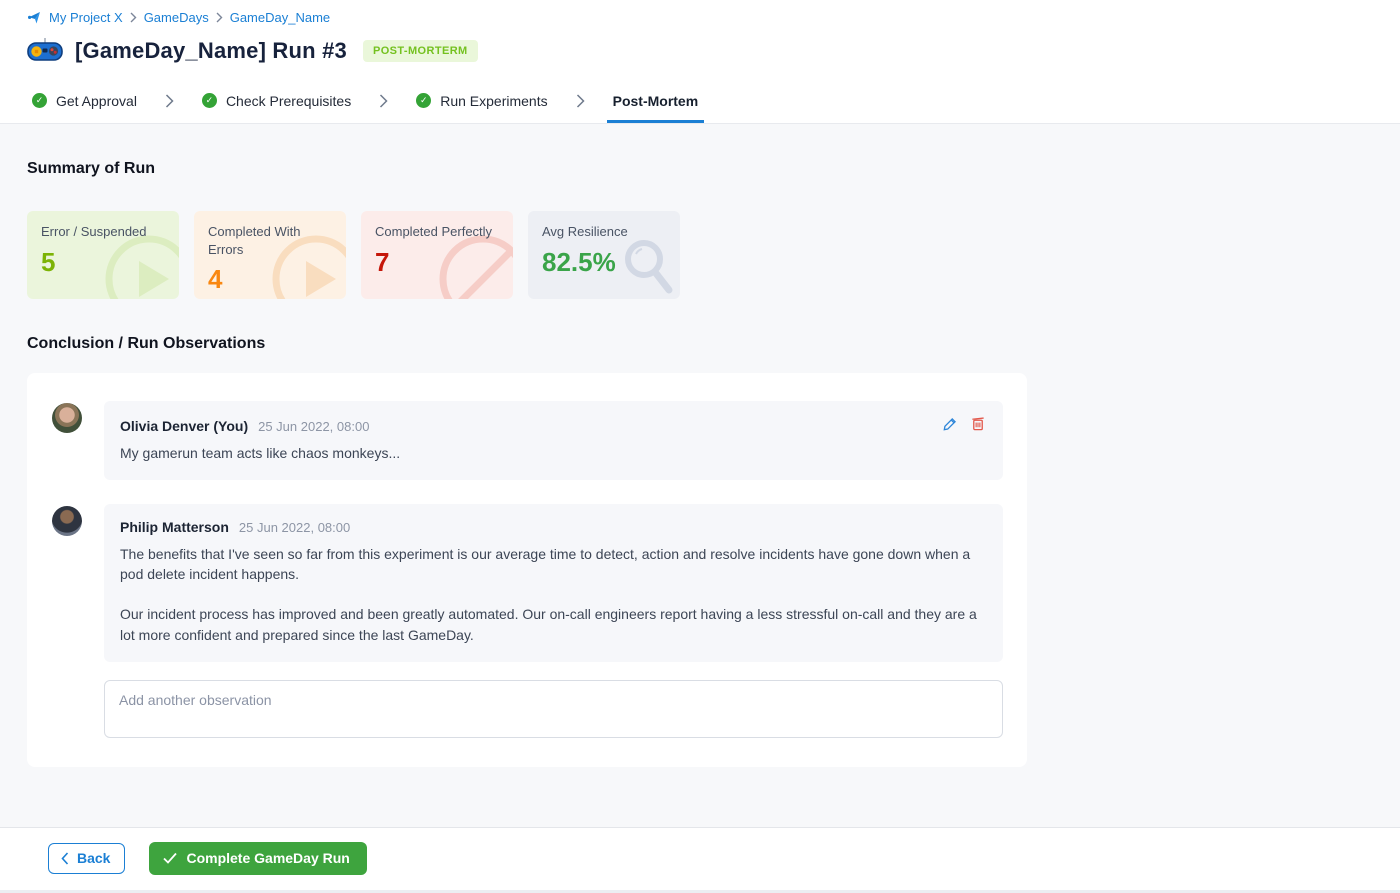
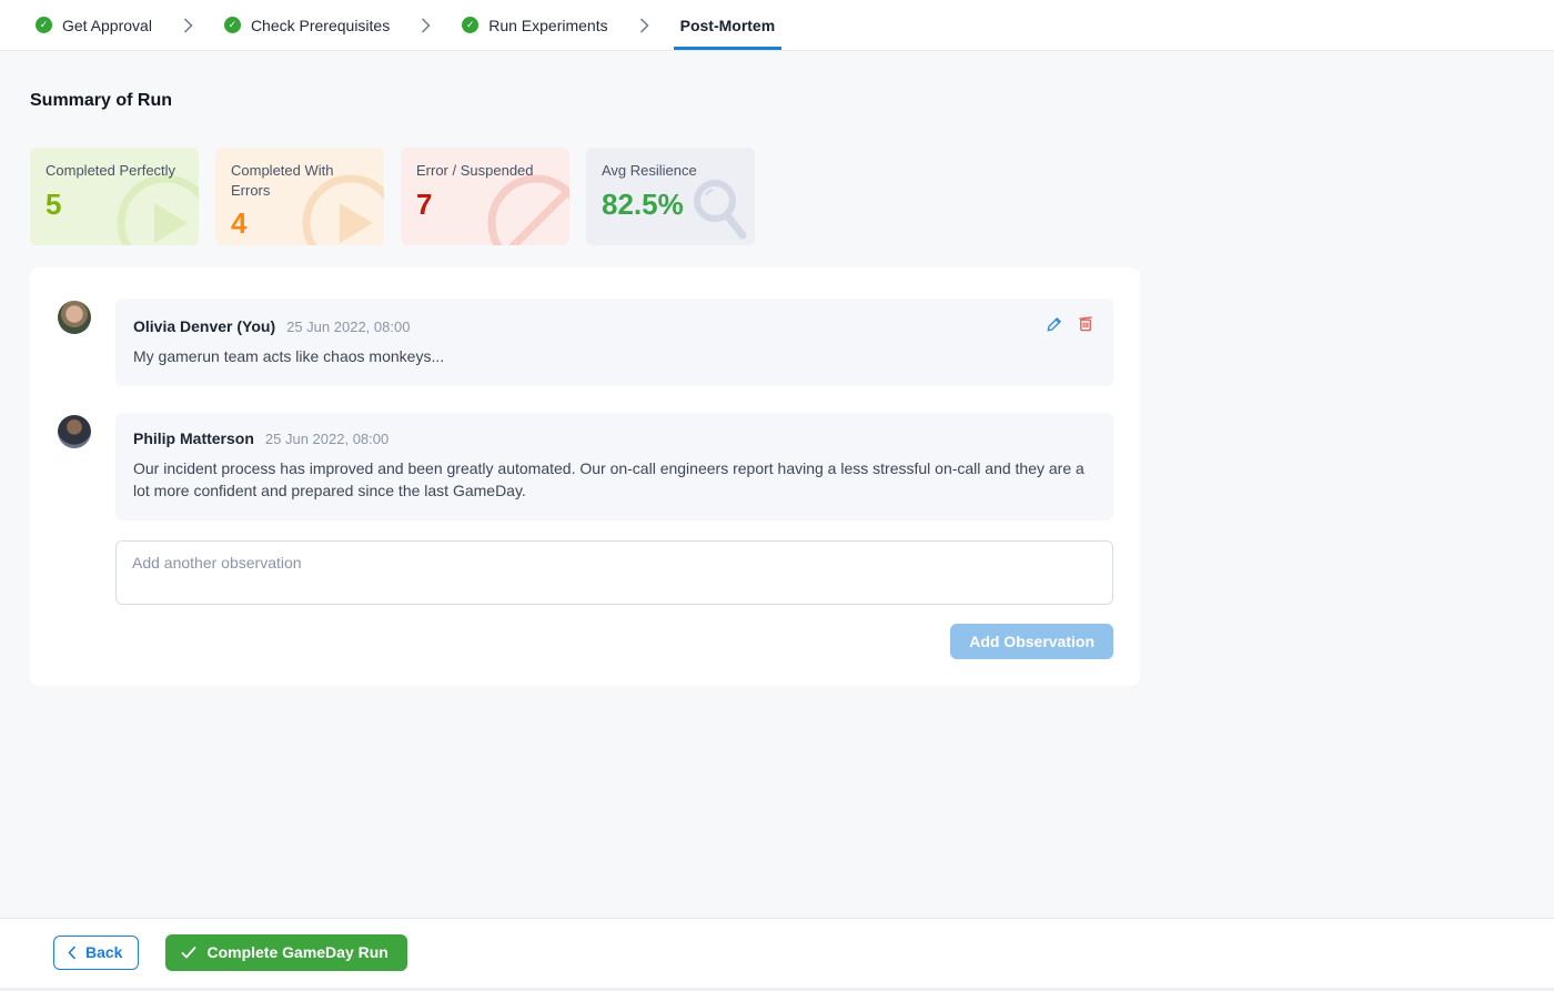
- My Project X
- GameDays
- GameDay_Name
- [GameDay_Name] Run #3
- POST-MORTERM
  ✓
  Get Approval
  ✓
  Check Prerequisites
  ✓
  Run Experiments
  Post-Mortem
  Summary of Run
- Error / Suspended
+ Completed Perfectly
  5
  Completed With Errors
  4
- Completed Perfectly
+ Error / Suspended
  7
  Avg Resilience
  82.5%
- Conclusion / Run Observations
  Olivia Denver (You)
  25 Jun 2022, 08:00
  My gamerun team acts like chaos monkeys...
  Philip Matterson
  25 Jun 2022, 08:00
- The benefits that I've seen so far from this experiment is our average time to detect, action and resolve incidents have gone down when a pod delete incident happens.
  Our incident process has improved and been greatly automated. Our on-call engineers report having a less stressful on-call and they are a lot more confident and prepared since the last GameDay.
  Add another observation
+ Add Observation
  Back
  Complete GameDay Run
